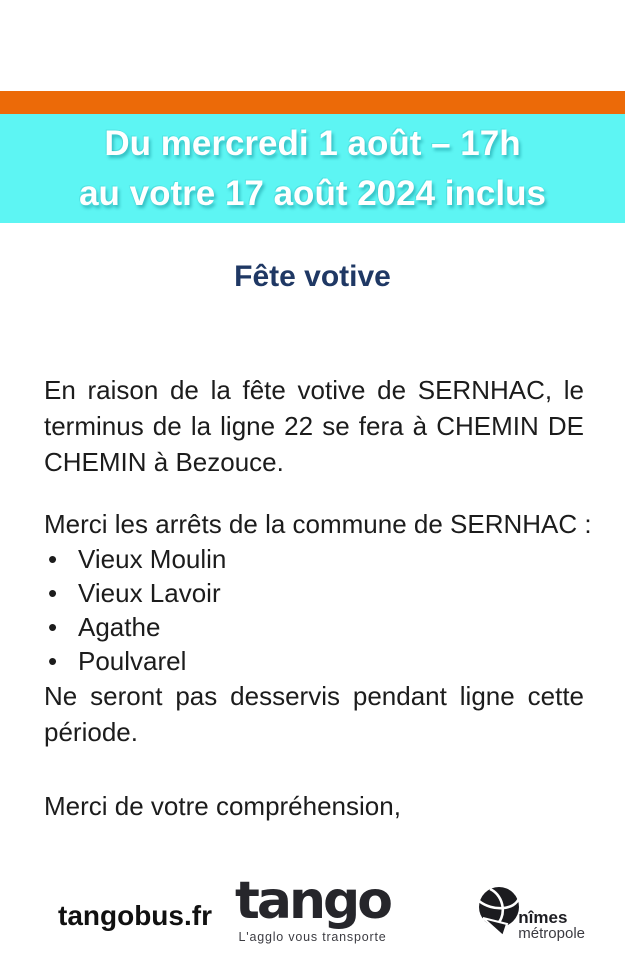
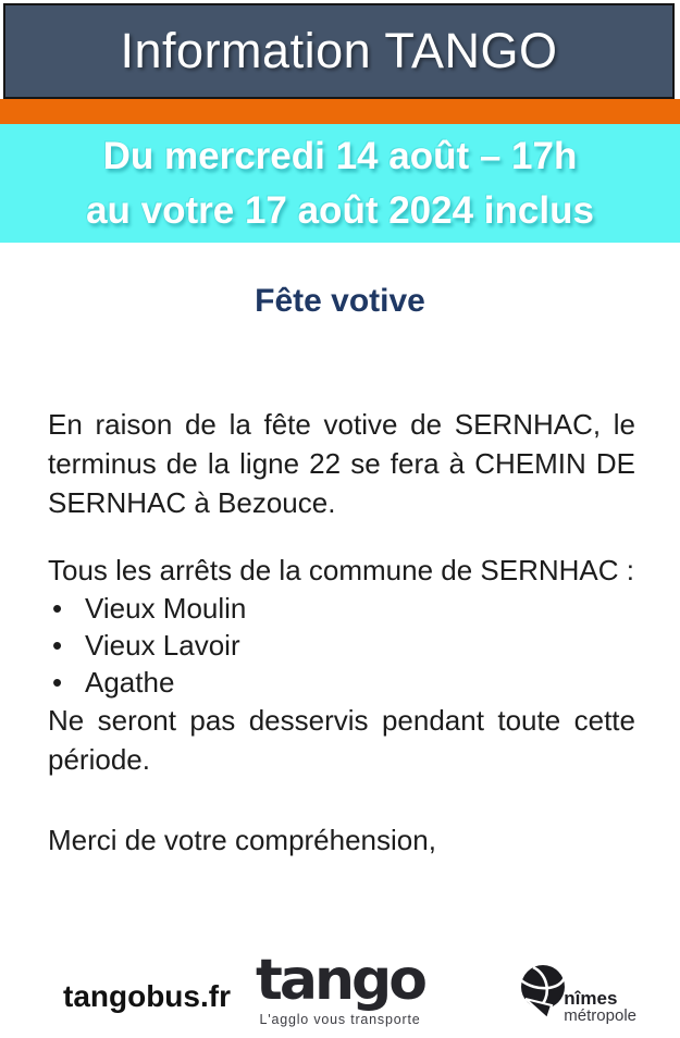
+ Information TANGO
- Du mercredi 1 août – 17h
+ Du mercredi 14 août – 17h
  au votre 17 août 2024 inclus
  Fête votive
- En raison de la fête votive de SERNHAC, le terminus de la ligne 22 se fera à CHEMIN DE CHEMIN à Bezouce.
+ En raison de la fête votive de SERNHAC, le terminus de la ligne 22 se fera à CHEMIN DE SERNHAC à Bezouce.
- Merci les arrêts de la commune de SERNHAC :
+ Tous les arrêts de la commune de SERNHAC :
  Vieux Moulin
  Vieux Lavoir
  Agathe
- Poulvarel
- Ne seront pas desservis pendant ligne cette période.
+ Ne seront pas desservis pendant toute cette période.
  Merci de votre compréhension,
  tangobus.fr
  tango
  L'agglo vous transporte
  nîmes
  métropole
